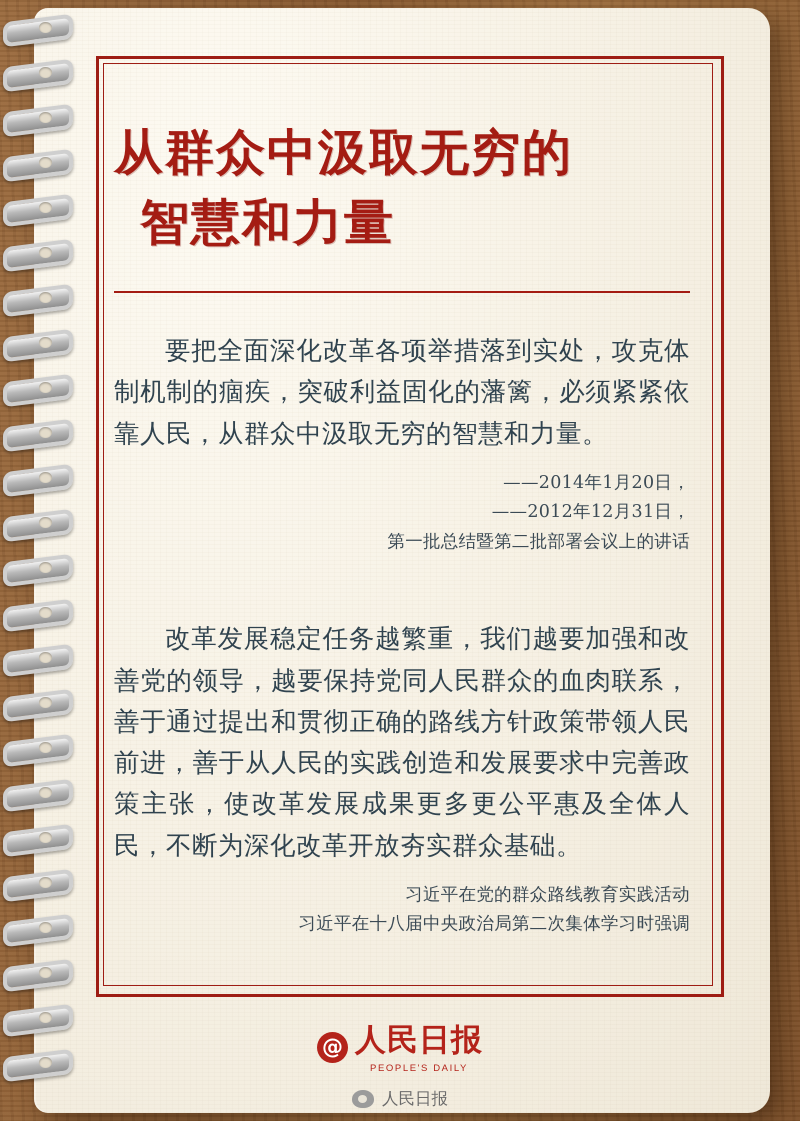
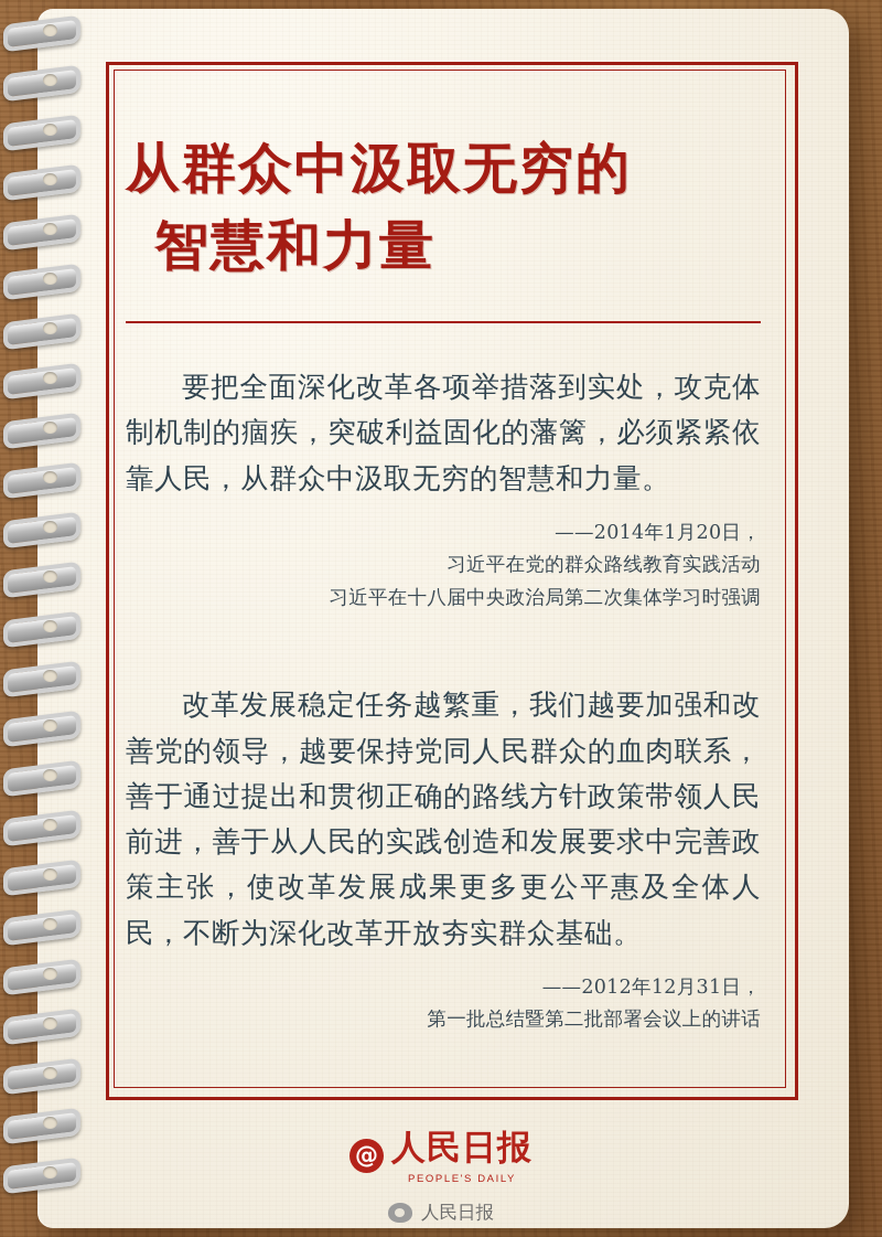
  从群众中汲取无穷的
  智慧和力量
  要把全面深化改革各项举措落到实处，攻克体制机制的痼疾，突破利益固化的藩篱，必须紧紧依靠人民，从群众中汲取无穷的智慧和力量。
  ——2014年1月20日，
- ——2012年12月31日，
+ 习近平在党的群众路线教育实践活动
- 第一批总结暨第二批部署会议上的讲话
+ 习近平在十八届中央政治局第二次集体学习时强调
  改革发展稳定任务越繁重，我们越要加强和改善党的领导，越要保持党同人民群众的血肉联系，善于通过提出和贯彻正确的路线方针政策带领人民前进，善于从人民的实践创造和发展要求中完善政策主张，使改革发展成果更多更公平惠及全体人民，不断为深化改革开放夯实群众基础。
- 习近平在党的群众路线教育实践活动
+ ——2012年12月31日，
- 习近平在十八届中央政治局第二次集体学习时强调
+ 第一批总结暨第二批部署会议上的讲话
  @
  人民日报
  PEOPLE'S DAILY
  人民日报
